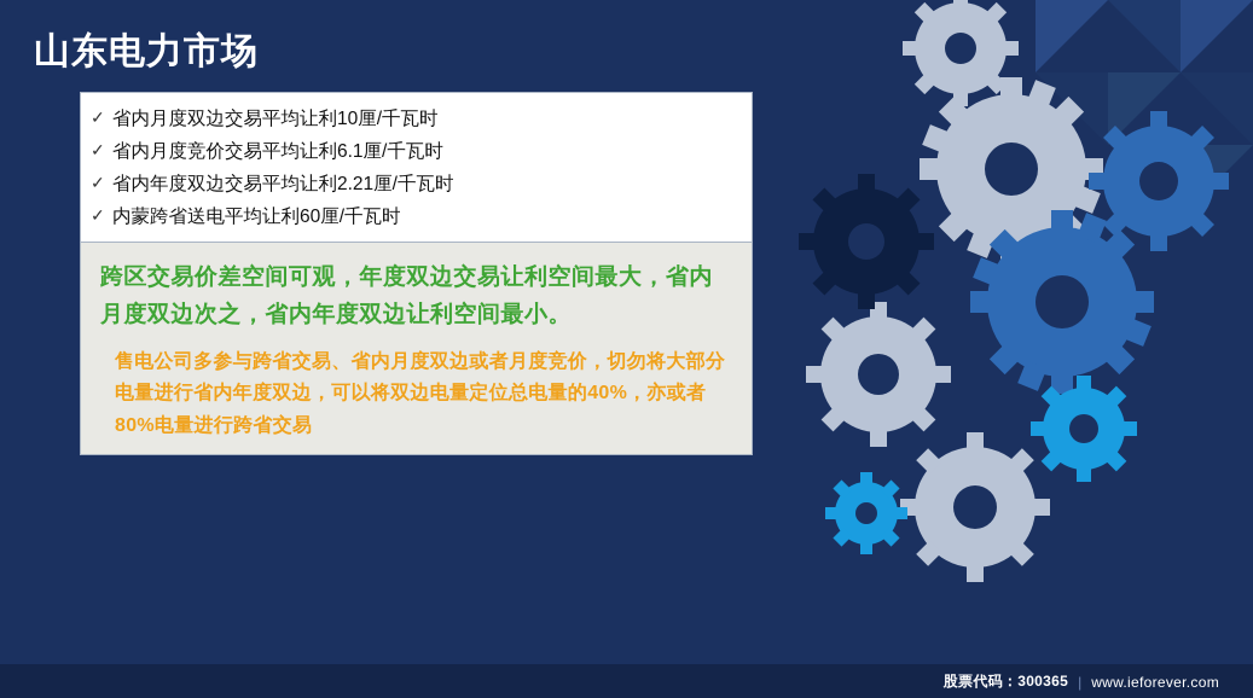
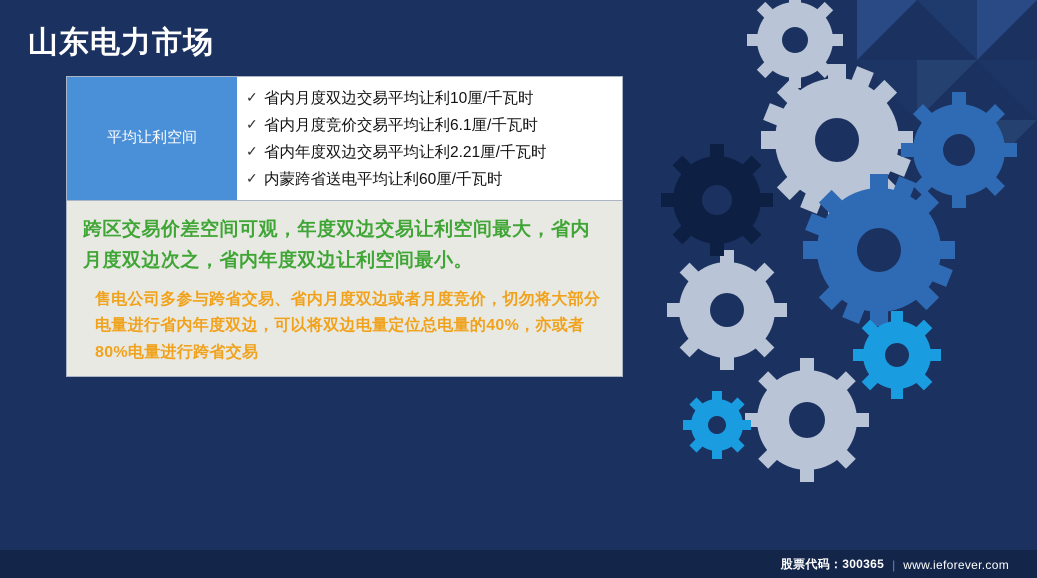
  山东电力市场
+ 平均让利空间
  ✓
  省内月度双边交易平均让利10厘/千瓦时
  ✓
  省内月度竞价交易平均让利6.1厘/千瓦时
  ✓
  省内年度双边交易平均让利2.21厘/千瓦时
  ✓
  内蒙跨省送电平均让利60厘/千瓦时
  跨区交易价差空间可观，年度双边交易让利空间最大，省内月度双边次之，省内年度双边让利空间最小。
  售电公司多参与跨省交易、省内月度双边或者月度竞价，切勿将大部分电量进行省内年度双边，可以将双边电量定位总电量的40%，亦或者80%电量进行跨省交易
  股票代码：300365
  |
  www.ieforever.com
